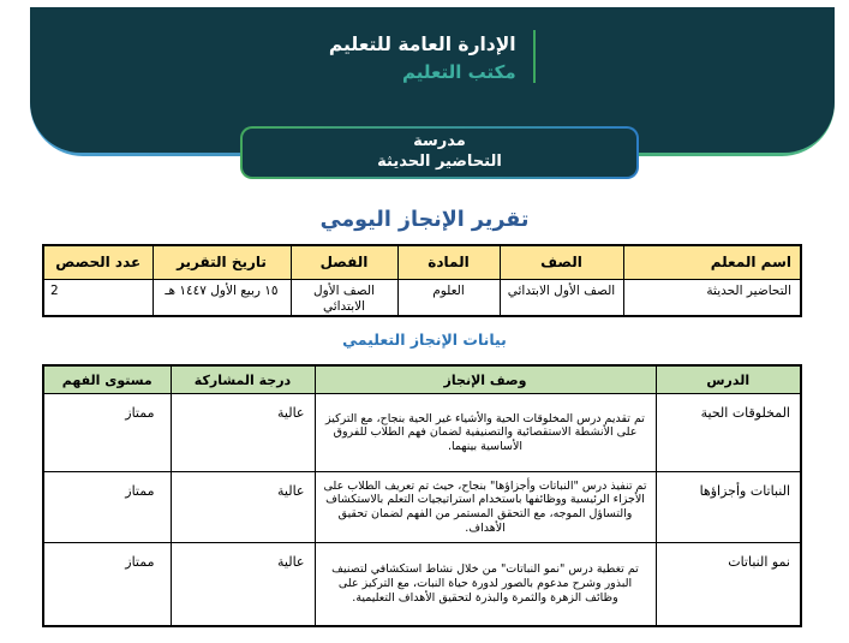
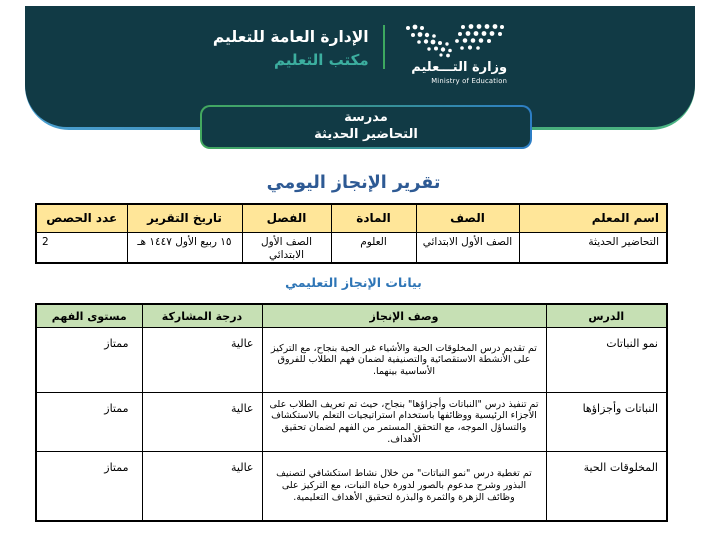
+ وزارة التـــعليم
+ Ministry of Education
  الإدارة العامة للتعليم
  مكتب التعليم
  مدرسة
  التحاضير الحديثة
  تقرير الإنجاز اليومي
  اسم المعلم	الصف	المادة	الفصل	تاريخ التقرير	عدد الحصص
  التحاضير الحديثة	الصف الأول الابتدائي	العلوم	الصف الأول الابتدائي	١٥ ربيع الأول ١٤٤٧ هـ	2
  بيانات الإنجاز التعليمي
  الدرس	وصف الإنجاز	درجة المشاركة	مستوى الفهم
- المخلوقات الحية	تم تقديم درس المخلوقات الحية والأشياء غير الحية بنجاح، مع التركيز على الأنشطة الاستقصائية والتصنيفية لضمان فهم الطلاب للفروق الأساسية بينهما.	عالية	ممتاز
+ نمو النباتات	تم تقديم درس المخلوقات الحية والأشياء غير الحية بنجاح، مع التركيز على الأنشطة الاستقصائية والتصنيفية لضمان فهم الطلاب للفروق الأساسية بينهما.	عالية	ممتاز
  النباتات وأجزاؤها	تم تنفيذ درس "النباتات وأجزاؤها" بنجاح، حيث تم تعريف الطلاب على الأجزاء الرئيسية ووظائفها باستخدام استراتيجيات التعلم بالاستكشاف والتساؤل الموجه، مع التحقق المستمر من الفهم لضمان تحقيق الأهداف.	عالية	ممتاز
- نمو النباتات	تم تغطية درس "نمو النباتات" من خلال نشاط استكشافي لتصنيف البذور وشرح مدعوم بالصور لدورة حياة النبات، مع التركيز على وظائف الزهرة والثمرة والبذرة لتحقيق الأهداف التعليمية.	عالية	ممتاز
+ المخلوقات الحية	تم تغطية درس "نمو النباتات" من خلال نشاط استكشافي لتصنيف البذور وشرح مدعوم بالصور لدورة حياة النبات، مع التركيز على وظائف الزهرة والثمرة والبذرة لتحقيق الأهداف التعليمية.	عالية	ممتاز
